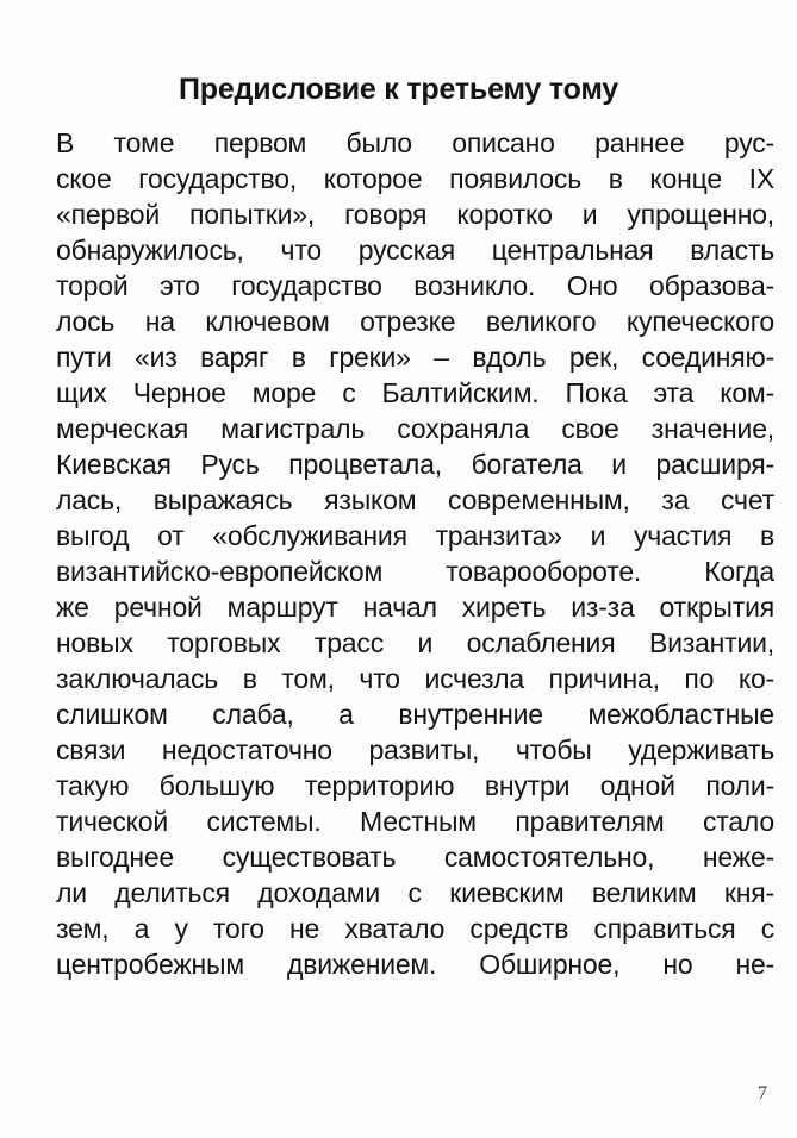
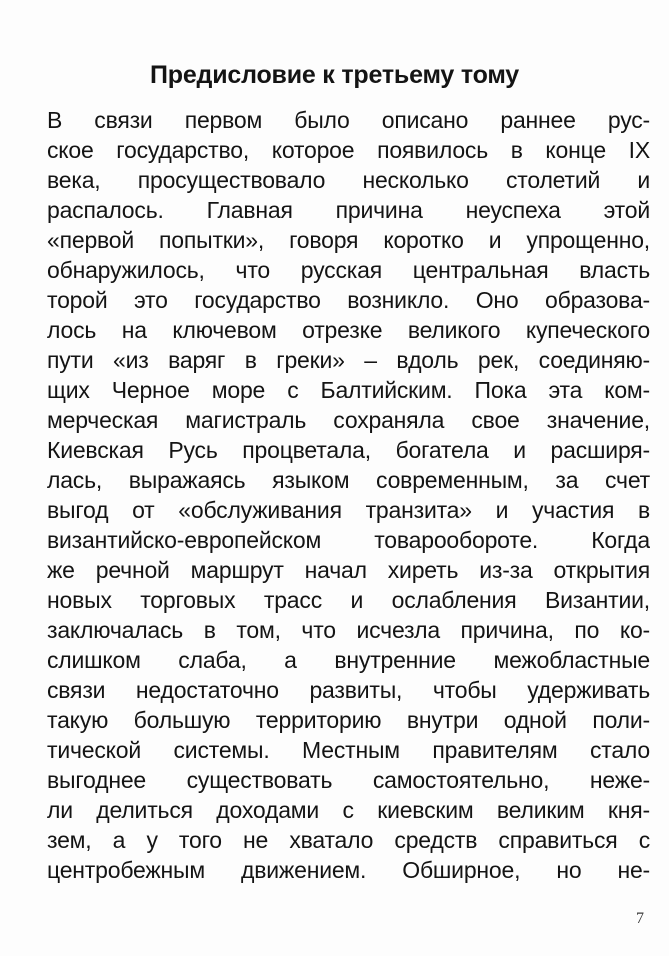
  Предисловие к третьему тому
- В томе первом было описано раннее рус-
+ В связи первом было описано раннее рус-
  ское государство, которое появилось в конце IX
+ века, просуществовало несколько столетий и
+ распалось. Главная причина неуспеха этой
  «первой попытки», говоря коротко и упрощенно,
  обнаружилось, что русская центральная власть
  торой это государство возникло. Оно образова-
  лось на ключевом отрезке великого купеческого
  пути «из варяг в греки» – вдоль рек, соединяю-
  щих Черное море с Балтийским. Пока эта ком-
  мерческая магистраль сохраняла свое значение,
  Киевская Русь процветала, богатела и расширя-
  лась, выражаясь языком современным, за счет
  выгод от «обслуживания транзита» и участия в
  византийско-европейском товарообороте. Когда
  же речной маршрут начал хиреть из-за открытия
  новых торговых трасс и ослабления Византии,
  заключалась в том, что исчезла причина, по ко-
  слишком слаба, а внутренние межобластные
  связи недостаточно развиты, чтобы удерживать
  такую большую территорию внутри одной поли-
  тической системы. Местным правителям стало
  выгоднее существовать самостоятельно, неже-
  ли делиться доходами с киевским великим кня-
  зем, а у того не хватало средств справиться с
  центробежным движением. Обширное, но не-
  7
